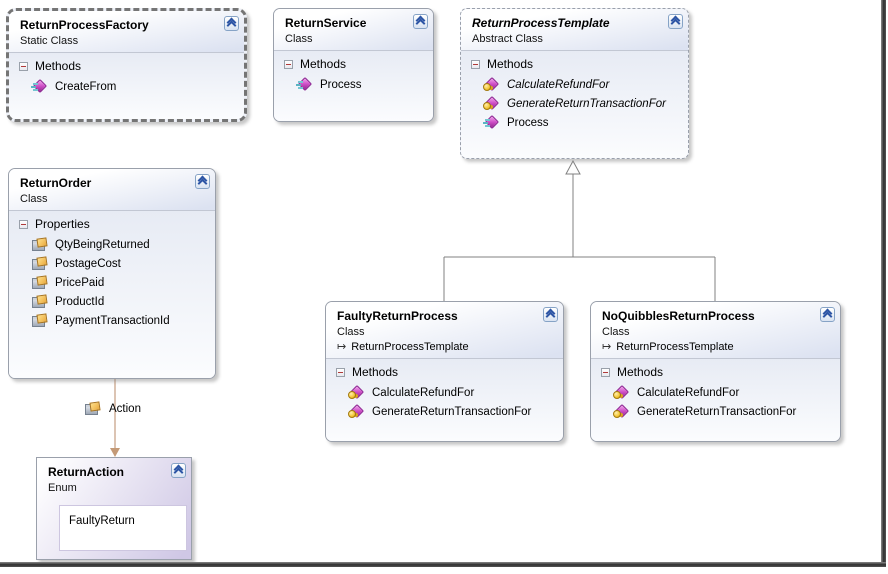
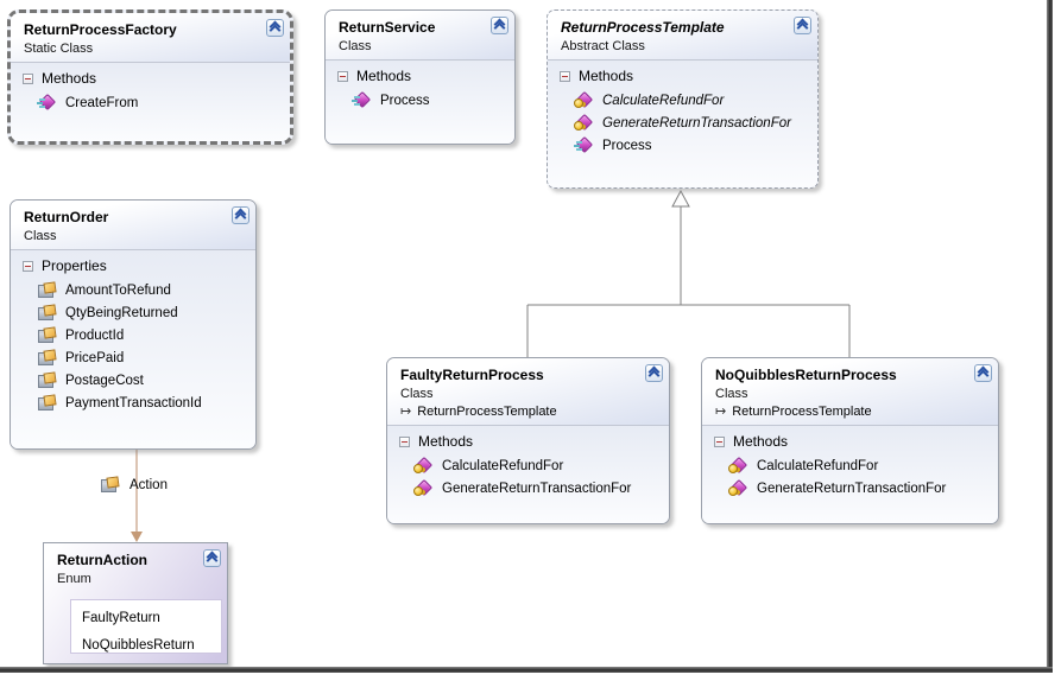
  ReturnProcessFactory
  Static Class
  Methods
  CreateFrom
  ReturnService
  Class
  Methods
  Process
  ReturnProcessTemplate
  Abstract Class
  Methods
  CalculateRefundFor
  GenerateReturnTransactionFor
  Process
  ReturnOrder
  Class
  Properties
+ AmountToRefund
  QtyBeingReturned
- PostageCost
+ ProductId
  PricePaid
- ProductId
+ PostageCost
  PaymentTransactionId
  FaultyReturnProcess
  Class
  ↦
  ReturnProcessTemplate
  Methods
  CalculateRefundFor
  GenerateReturnTransactionFor
  NoQuibblesReturnProcess
  Class
  ↦
  ReturnProcessTemplate
  Methods
  CalculateRefundFor
  GenerateReturnTransactionFor
  Action
  ReturnAction
  Enum
  FaultyReturn
+ NoQuibblesReturn
